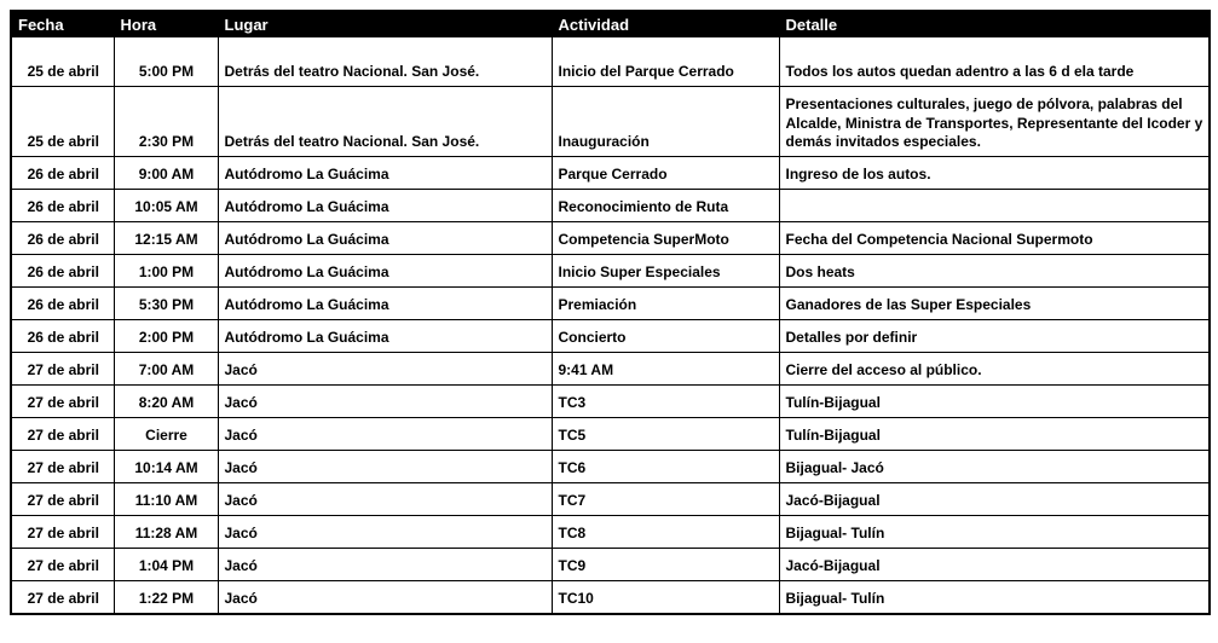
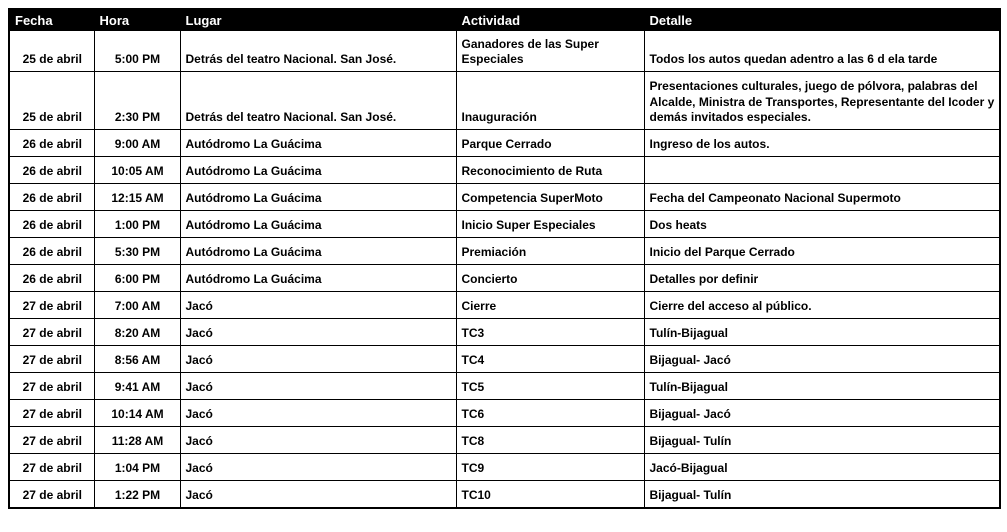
  Fecha	Hora	Lugar	Actividad	Detalle
- 25 de abril	5:00 PM	Detrás del teatro Nacional. San José.	Inicio del Parque Cerrado	Todos los autos quedan adentro a las 6 d ela tarde
+ 25 de abril	5:00 PM	Detrás del teatro Nacional. San José.	Ganadores de las Super Especiales	Todos los autos quedan adentro a las 6 d ela tarde
  25 de abril	2:30 PM	Detrás del teatro Nacional. San José.	Inauguración	Presentaciones culturales, juego de pólvora, palabras del Alcalde, Ministra de Transportes, Representante del Icoder y demás invitados especiales.
  26 de abril	9:00 AM	Autódromo La Guácima	Parque Cerrado	Ingreso de los autos.
  26 de abril	10:05 AM	Autódromo La Guácima	Reconocimiento de Ruta
- 26 de abril	12:15 AM	Autódromo La Guácima	Competencia SuperMoto	Fecha del Competencia Nacional Supermoto
+ 26 de abril	12:15 AM	Autódromo La Guácima	Competencia SuperMoto	Fecha del Campeonato Nacional Supermoto
  26 de abril	1:00 PM	Autódromo La Guácima	Inicio Super Especiales	Dos heats
- 26 de abril	5:30 PM	Autódromo La Guácima	Premiación	Ganadores de las Super Especiales
+ 26 de abril	5:30 PM	Autódromo La Guácima	Premiación	Inicio del Parque Cerrado
- 26 de abril	2:00 PM	Autódromo La Guácima	Concierto	Detalles por definir
+ 26 de abril	6:00 PM	Autódromo La Guácima	Concierto	Detalles por definir
- 27 de abril	7:00 AM	Jacó	9:41 AM	Cierre del acceso al público.
+ 27 de abril	7:00 AM	Jacó	Cierre	Cierre del acceso al público.
  27 de abril	8:20 AM	Jacó	TC3	Tulín-Bijagual
+ 27 de abril	8:56 AM	Jacó	TC4	Bijagual- Jacó
- 27 de abril	Cierre	Jacó	TC5	Tulín-Bijagual
+ 27 de abril	9:41 AM	Jacó	TC5	Tulín-Bijagual
  27 de abril	10:14 AM	Jacó	TC6	Bijagual- Jacó
- 27 de abril	11:10 AM	Jacó	TC7	Jacó-Bijagual
  27 de abril	11:28 AM	Jacó	TC8	Bijagual- Tulín
  27 de abril	1:04 PM	Jacó	TC9	Jacó-Bijagual
  27 de abril	1:22 PM	Jacó	TC10	Bijagual- Tulín
